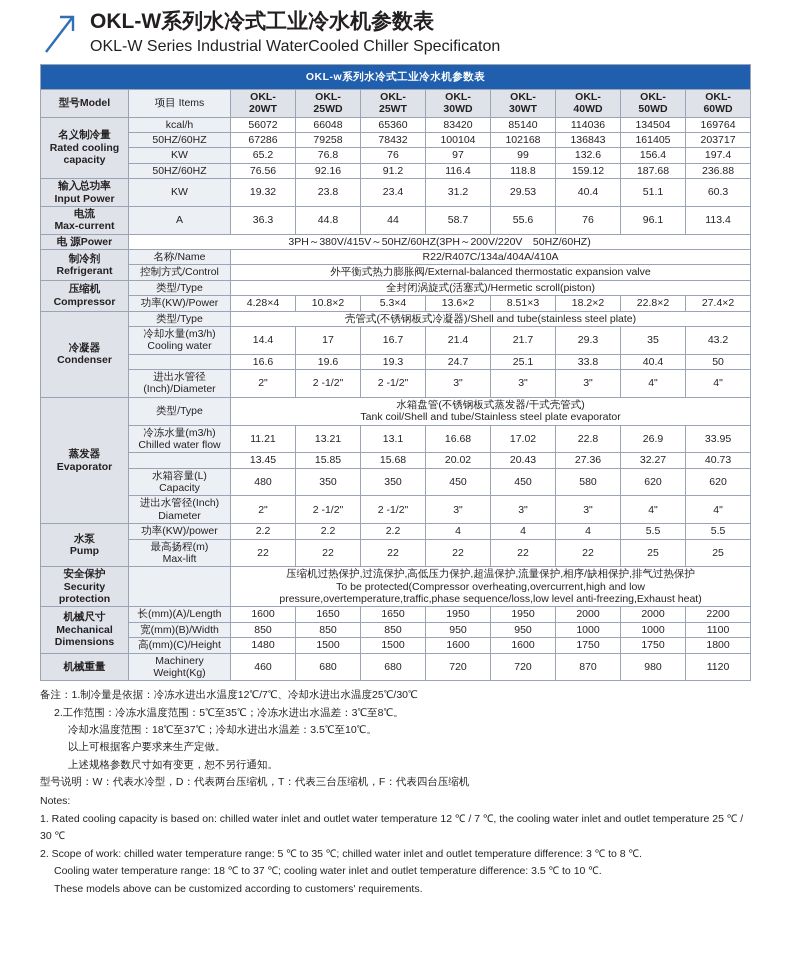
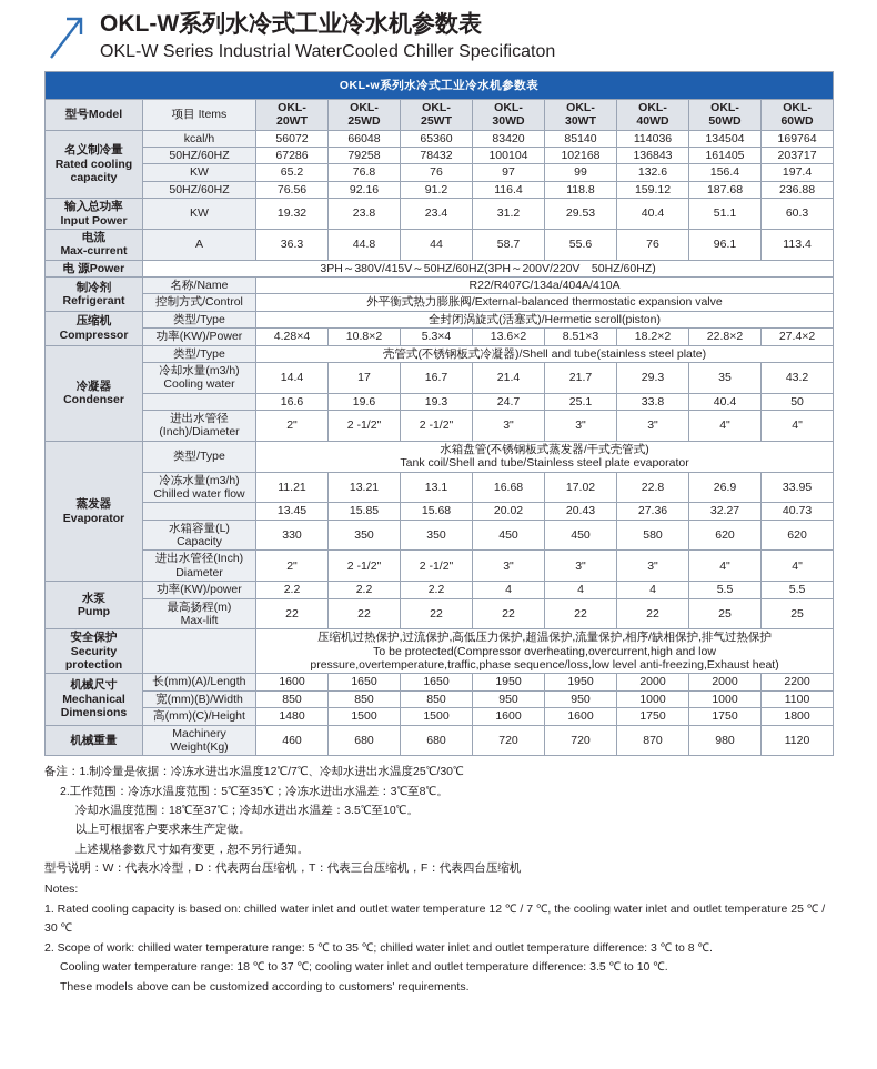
  OKL-W系列水冷式工业冷水机参数表
  OKL-W Series Industrial WaterCooled Chiller Specificaton
  OKL-w系列水冷式工业冷水机参数表
  型号Model	项目 Items	OKL-20WT	OKL-25WD	OKL-25WT	OKL-30WD	OKL-30WT	OKL-40WD	OKL-50WD	OKL-60WD
  名义制冷量Rated cooling capacity	kcal/h	56072	66048	65360	83420	85140	114036	134504	169764
  50HZ/60HZ	67286	79258	78432	100104	102168	136843	161405	203717
  KW	65.2	76.8	76	97	99	132.6	156.4	197.4
  50HZ/60HZ	76.56	92.16	91.2	116.4	118.8	159.12	187.68	236.88
  输入总功率Input Power	KW	19.32	23.8	23.4	31.2	29.53	40.4	51.1	60.3
  电流Max-current	A	36.3	44.8	44	58.7	55.6	76	96.1	113.4
  电 源Power	3PH～380V/415V～50HZ/60HZ(3PH～200V/220V 50HZ/60HZ)
  制冷剂Refrigerant	名称/Name	R22/R407C/134a/404A/410A
  控制方式/Control	外平衡式热力膨胀阀/External-balanced thermostatic expansion valve
  压缩机Compressor	类型/Type	全封闭涡旋式(活塞式)/Hermetic scroll(piston)
  功率(KW)/Power	4.28×4	10.8×2	5.3×4	13.6×2	8.51×3	18.2×2	22.8×2	27.4×2
  冷凝器Condenser	类型/Type	壳管式(不锈钢板式冷凝器)/Shell and tube(stainless steel plate)
  冷却水量(m3/h)Cooling water	14.4	17	16.7	21.4	21.7	29.3	35	43.2
  	16.6	19.6	19.3	24.7	25.1	33.8	40.4	50
  进出水管径(Inch)/Diameter	2"	2 -1/2"	2 -1/2"	3"	3"	3"	4"	4"
  蒸发器Evaporator	类型/Type	水箱盘管(不锈钢板式蒸发器/干式壳管式)Tank coil/Shell and tube/Stainless steel plate evaporator
  冷冻水量(m3/h)Chilled water flow	11.21	13.21	13.1	16.68	17.02	22.8	26.9	33.95
  	13.45	15.85	15.68	20.02	20.43	27.36	32.27	40.73
- 水箱容量(L)Capacity	480	350	350	450	450	580	620	620
+ 水箱容量(L)Capacity	330	350	350	450	450	580	620	620
  进出水管径(Inch)Diameter	2"	2 -1/2"	2 -1/2"	3"	3"	3"	4"	4"
  水泵Pump	功率(KW)/power	2.2	2.2	2.2	4	4	4	5.5	5.5
  最高扬程(m)Max-lift	22	22	22	22	22	22	25	25
  安全保护Security protection		压缩机过热保护,过流保护,高低压力保护,超温保护,流量保护,相序/缺相保护,排气过热保护To be protected(Compressor overheating,overcurrent,high and lowpressure,overtemperature,traffic,phase sequence/loss,low level anti-freezing,Exhaust heat)
  机械尺寸Mechanical Dimensions	长(mm)(A)/Length	1600	1650	1650	1950	1950	2000	2000	2200
  宽(mm)(B)/Width	850	850	850	950	950	1000	1000	1100
  高(mm)(C)/Height	1480	1500	1500	1600	1600	1750	1750	1800
  机械重量	Machinery Weight(Kg)	460	680	680	720	720	870	980	1120
  备注：1.制冷量是依据：冷冻水进出水温度12℃/7℃、冷却水进出水温度25℃/30℃
  2.工作范围：冷冻水温度范围：5℃至35℃；冷冻水进出水温差：3℃至8℃。
  冷却水温度范围：18℃至37℃；冷却水进出水温差：3.5℃至10℃。
  以上可根据客户要求来生产定做。
  上述规格参数尺寸如有变更，恕不另行通知。
  型号说明：W：代表水冷型，D：代表两台压缩机，T：代表三台压缩机，F：代表四台压缩机
  Notes:
  1. Rated cooling capacity is based on: chilled water inlet and outlet water temperature 12 ℃ / 7 ℃, the cooling water inlet and outlet temperature 25 ℃ / 30 ℃
  2. Scope of work: chilled water temperature range: 5 ℃ to 35 ℃; chilled water inlet and outlet temperature difference: 3 ℃ to 8 ℃.
  Cooling water temperature range: 18 ℃ to 37 ℃; cooling water inlet and outlet temperature difference: 3.5 ℃ to 10 ℃.
  These models above can be customized according to customers' requirements.
